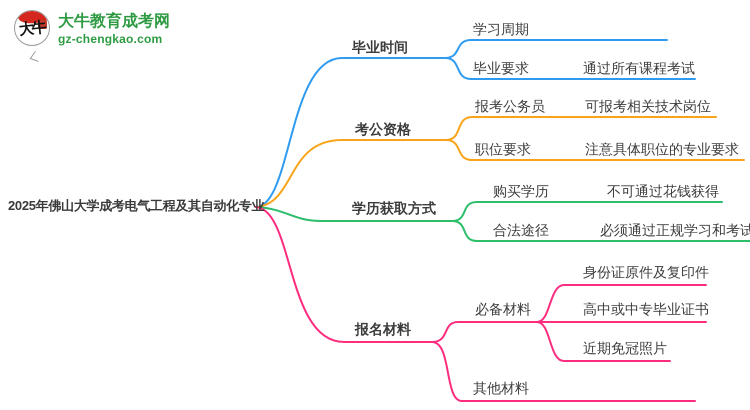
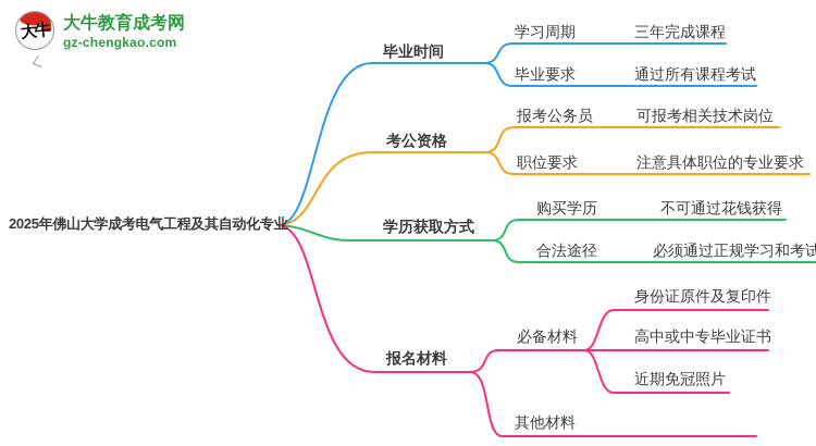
  大牛教育成考网
  gz-chengkao.com
  2025年佛山大学成考电气工程及其自动化专业
  毕业时间
  学习周期
+ 三年完成课程
  毕业要求
  通过所有课程考试
  考公资格
  报考公务员
  可报考相关技术岗位
  职位要求
  注意具体职位的专业要求
  学历获取方式
  购买学历
  不可通过花钱获得
  合法途径
  必须通过正规学习和考试
  报名材料
  必备材料
  身份证原件及复印件
  高中或中专毕业证书
  近期免冠照片
  其他材料
